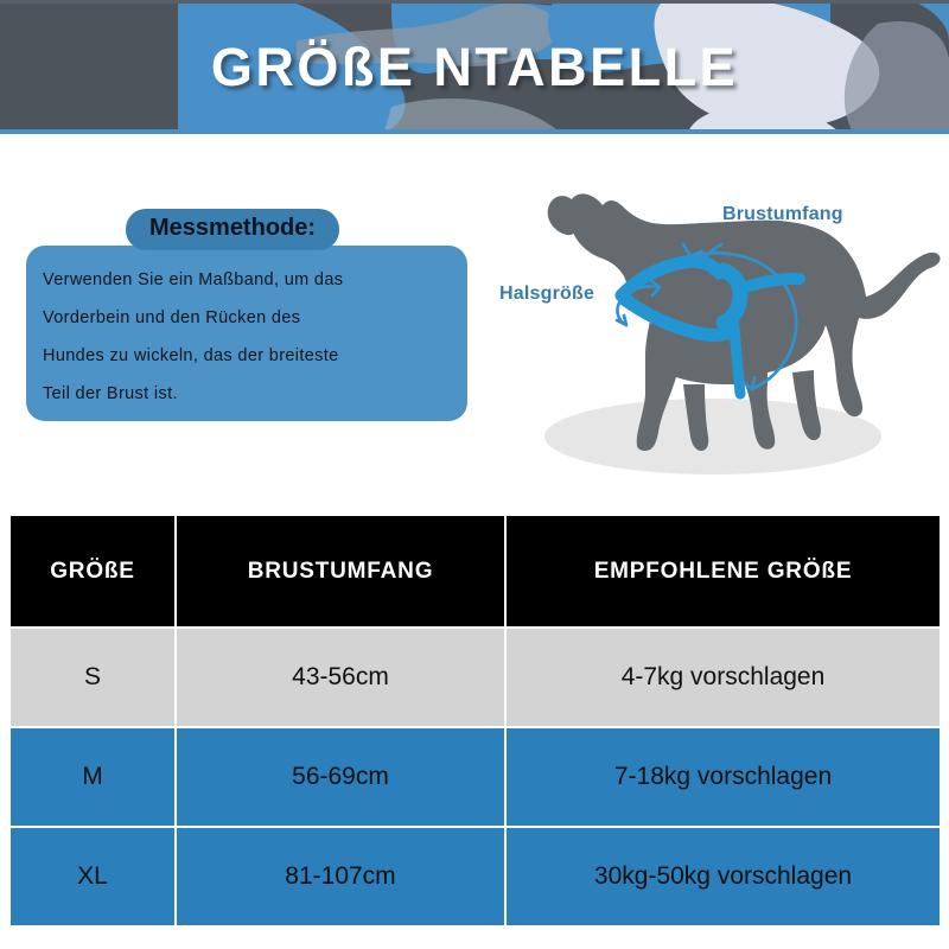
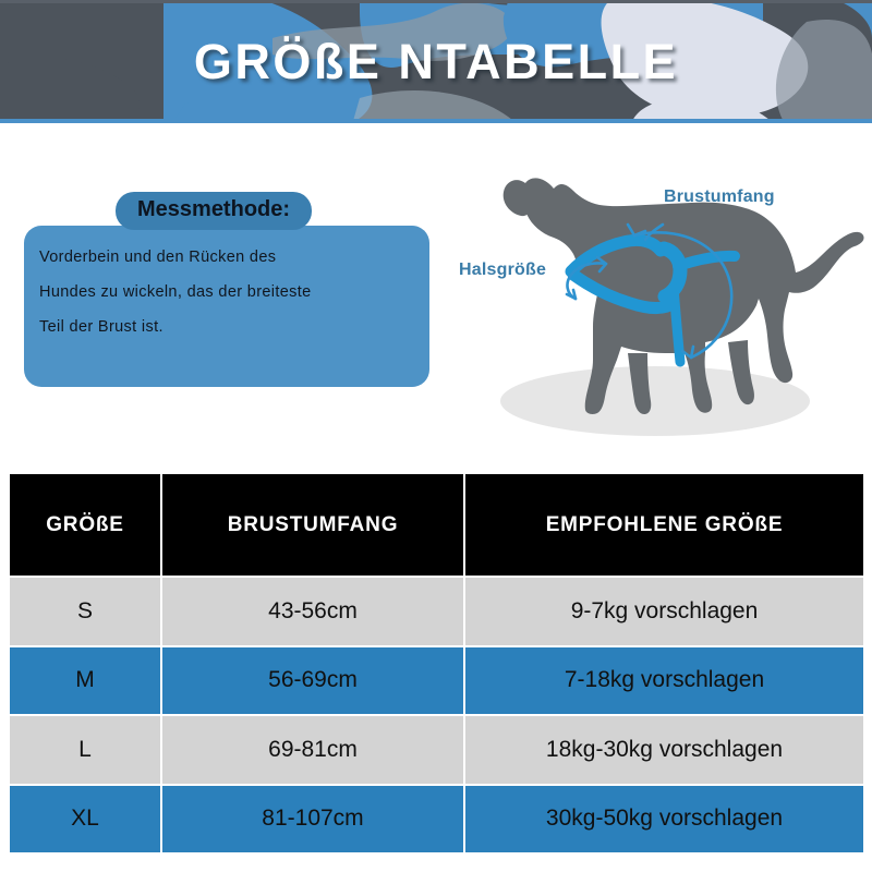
  GRÖßE NTABELLE
  Messmethode:
- Verwenden Sie ein Maßband, um das
  Vorderbein und den Rücken des
  Hundes zu wickeln, das der breiteste
  Teil der Brust ist.
  Brustumfang
  Halsgröße
  GRÖßE	BRUSTUMFANG	EMPFOHLENE GRÖßE
- S	43-56cm	4-7kg vorschlagen
+ S	43-56cm	9-7kg vorschlagen
  M	56-69cm	7-18kg vorschlagen
+ L	69-81cm	18kg-30kg vorschlagen
  XL	81-107cm	30kg-50kg vorschlagen
